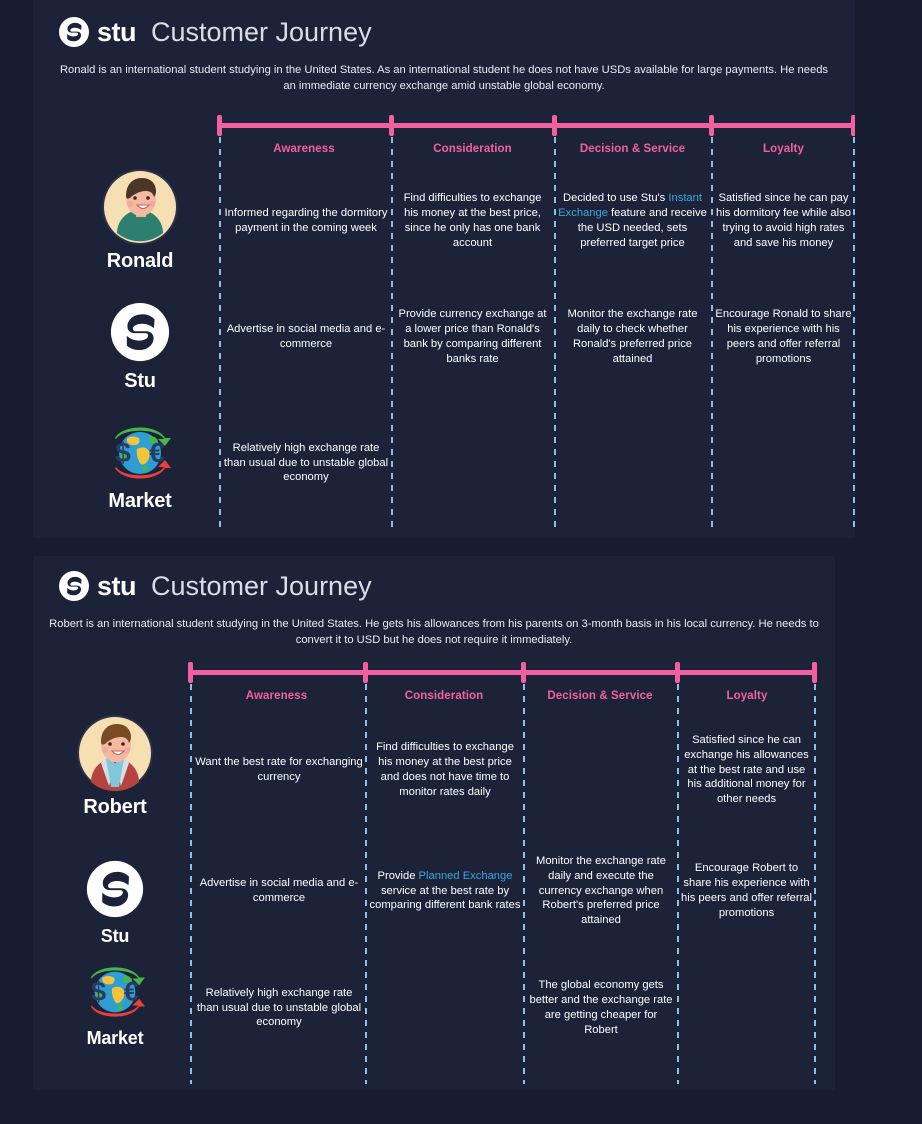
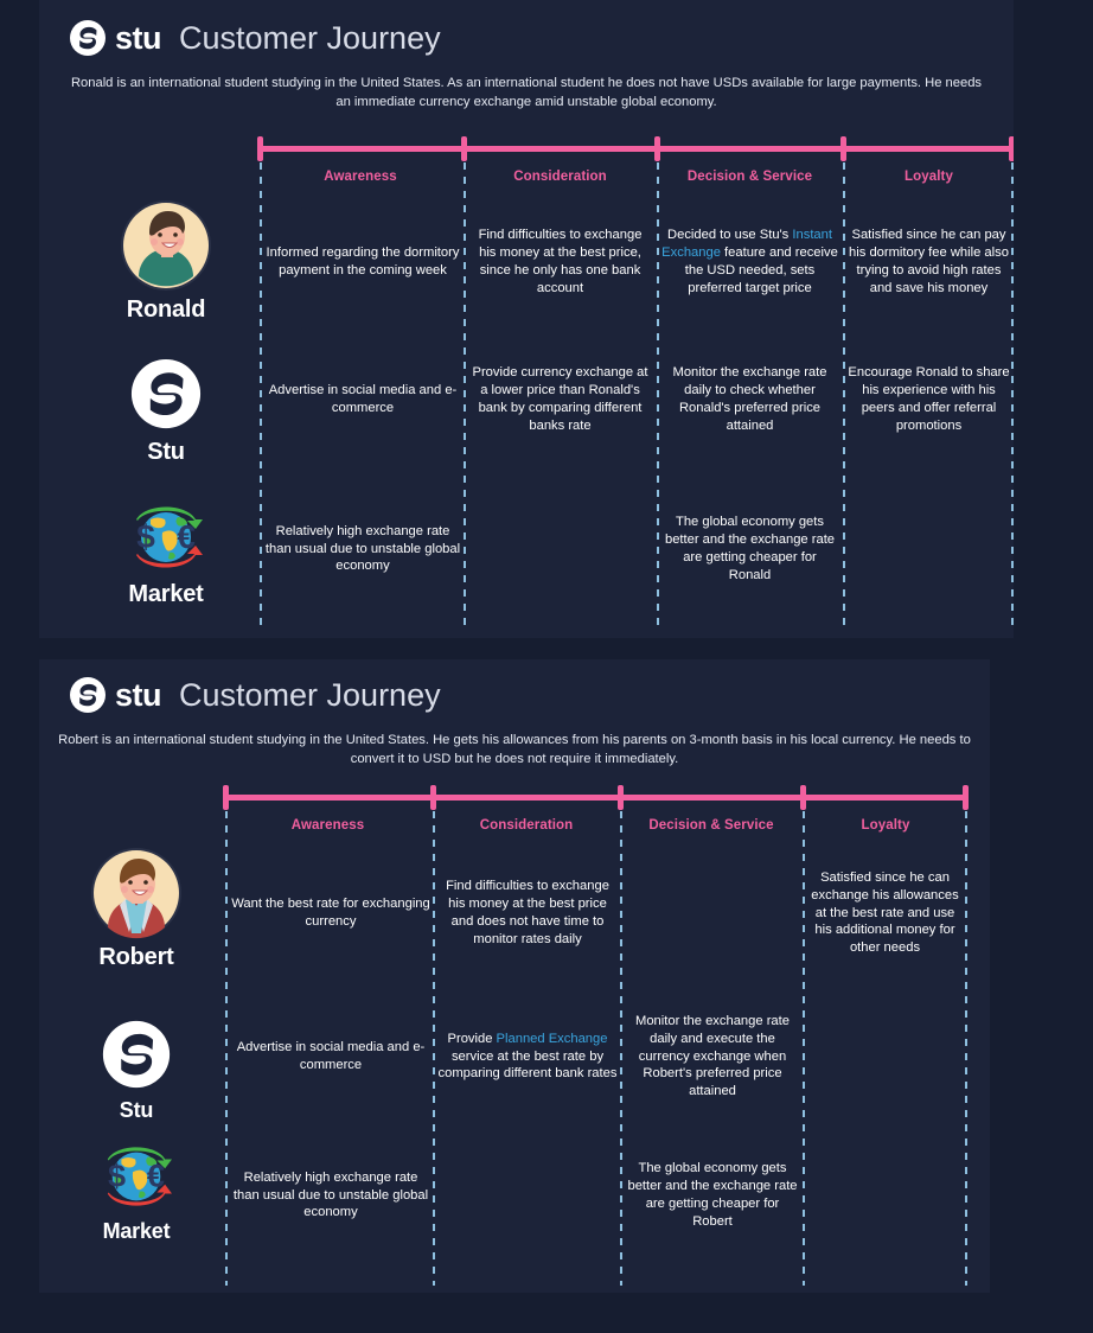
  stu
  Customer Journey
  Ronald is an international student studying in the United States. As an international student he does not have USDs available for large payments. He needs an immediate currency exchange amid unstable global economy.
  Awareness
  Consideration
  Decision & Service
  Loyalty
  Ronald
  Stu
  $
  €
  Market
  Informed regarding the dormitory payment in the coming week
  Find difficulties to exchange his money at the best price, since he only has one bank account
  Decided to use Stu's Instant Exchange feature and receive the USD needed, sets preferred target price
  Satisfied since he can pay his dormitory fee while also trying to avoid high rates and save his money
  Advertise in social media and e-commerce
  Provide currency exchange at a lower price than Ronald's bank by comparing different banks rate
  Monitor the exchange rate daily to check whether Ronald's preferred price attained
  Encourage Ronald to share his experience with his peers and offer referral promotions
  Relatively high exchange rate than usual due to unstable global economy
+ The global economy gets better and the exchange rate are getting cheaper for Ronald
  stu
  Customer Journey
  Robert is an international student studying in the United States. He gets his allowances from his parents on 3-month basis in his local currency. He needs to convert it to USD but he does not require it immediately.
  Awareness
  Consideration
  Decision & Service
  Loyalty
  Robert
  Stu
  $
  €
  Market
  Want the best rate for exchanging currency
  Find difficulties to exchange his money at the best price and does not have time to monitor rates daily
  Satisfied since he can exchange his allowances at the best rate and use his additional money for other needs
  Advertise in social media and e-commerce
  Provide Planned Exchange service at the best rate by comparing different bank rates
  Monitor the exchange rate daily and execute the currency exchange when Robert's preferred price attained
- Encourage Robert to share his experience with his peers and offer referral promotions
  Relatively high exchange rate than usual due to unstable global economy
  The global economy gets better and the exchange rate are getting cheaper for Robert
